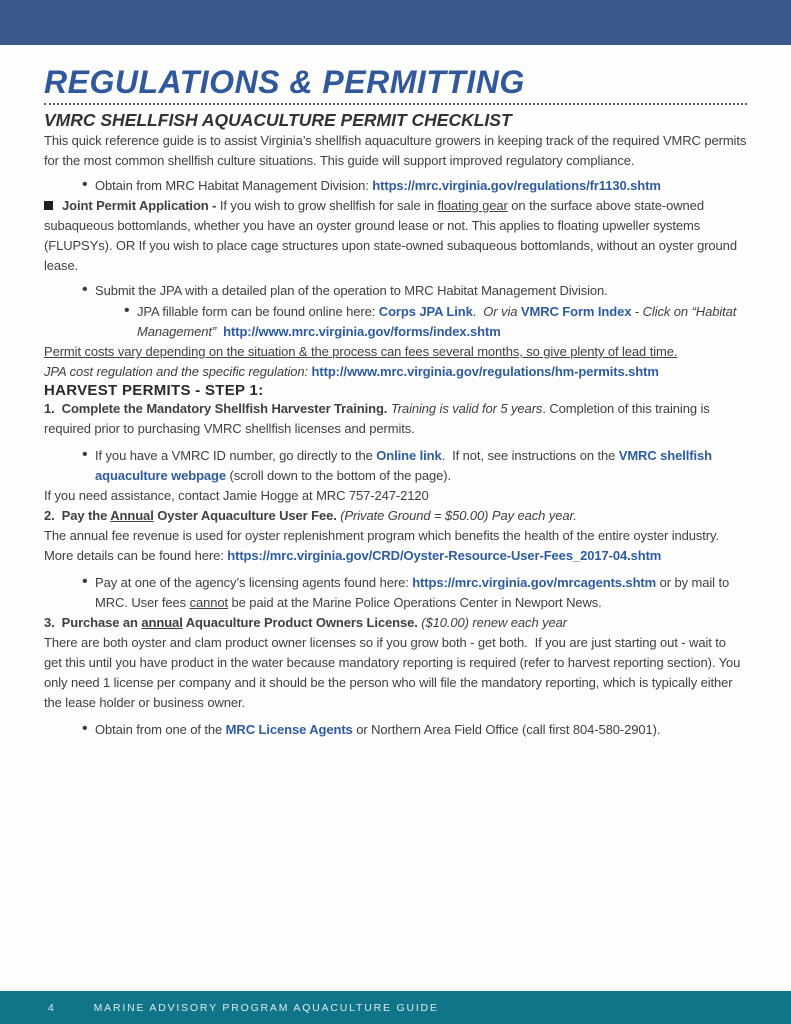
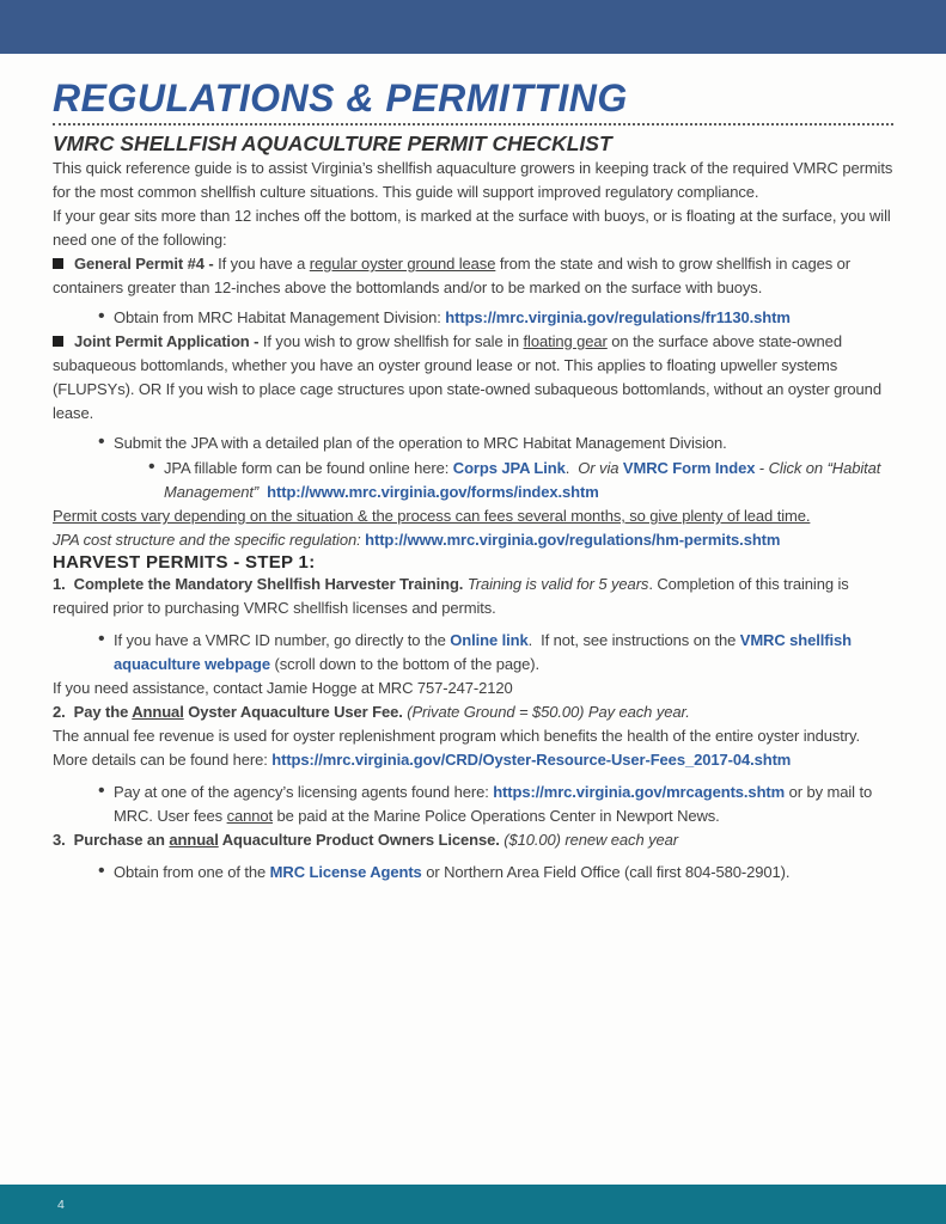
  REGULATIONS & PERMITTING
  VMRC SHELLFISH AQUACULTURE PERMIT CHECKLIST
  This quick reference guide is to assist Virginia’s shellfish aquaculture growers in keeping track of the required VMRC permits for the most common shellfish culture situations. This guide will support improved regulatory compliance.
+ If your gear sits more than 12 inches off the bottom, is marked at the surface with buoys, or is floating at the surface, you will need one of the following:
+ General Permit #4 - If you have a regular oyster ground lease from the state and wish to grow shellfish in cages or containers greater than 12-inches above the bottomlands and/or to be marked on the surface with buoys.
  •
  Obtain from MRC Habitat Management Division: https://mrc.virginia.gov/regulations/fr1130.shtm
  Joint Permit Application - If you wish to grow shellfish for sale in floating gear on the surface above state-owned subaqueous bottomlands, whether you have an oyster ground lease or not. This applies to floating upweller systems (FLUPSYs). OR If you wish to place cage structures upon state-owned subaqueous bottomlands, without an oyster ground lease.
  •
  Submit the JPA with a detailed plan of the operation to MRC Habitat Management Division.
  •
  JPA fillable form can be found online here: Corps JPA Link. Or via VMRC Form Index - Click on “Habitat Management” http://www.mrc.virginia.gov/forms/index.shtm
  Permit costs vary depending on the situation & the process can fees several months, so give plenty of lead time.
- JPA cost regulation and the specific regulation: http://www.mrc.virginia.gov/regulations/hm-permits.shtm
+ JPA cost structure and the specific regulation: http://www.mrc.virginia.gov/regulations/hm-permits.shtm
  HARVEST PERMITS - STEP 1:
  1. Complete the Mandatory Shellfish Harvester Training. Training is valid for 5 years. Completion of this training is required prior to purchasing VMRC shellfish licenses and permits.
  •
  If you have a VMRC ID number, go directly to the Online link. If not, see instructions on the VMRC shellfish aquaculture webpage (scroll down to the bottom of the page).
  If you need assistance, contact Jamie Hogge at MRC 757-247-2120
  2. Pay the Annual Oyster Aquaculture User Fee. (Private Ground = $50.00) Pay each year.
  The annual fee revenue is used for oyster replenishment program which benefits the health of the entire oyster industry. More details can be found here: https://mrc.virginia.gov/CRD/Oyster-Resource-User-Fees_2017-04.shtm
  •
  Pay at one of the agency’s licensing agents found here: https://mrc.virginia.gov/mrcagents.shtm or by mail to MRC. User fees cannot be paid at the Marine Police Operations Center in Newport News.
  3. Purchase an annual Aquaculture Product Owners License. ($10.00) renew each year
- There are both oyster and clam product owner licenses so if you grow both - get both. If you are just starting out - wait to get this until you have product in the water because mandatory reporting is required (refer to harvest reporting section). You only need 1 license per company and it should be the person who will file the mandatory reporting, which is typically either the lease holder or business owner.
  •
  Obtain from one of the MRC License Agents or Northern Area Field Office (call first 804-580-2901).
  4
- MARINE ADVISORY PROGRAM AQUACULTURE GUIDE
